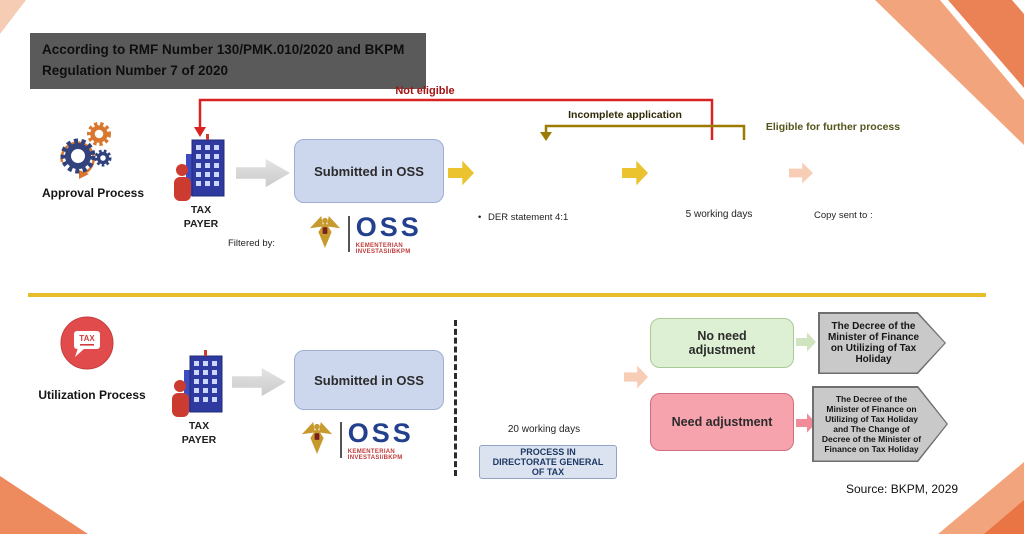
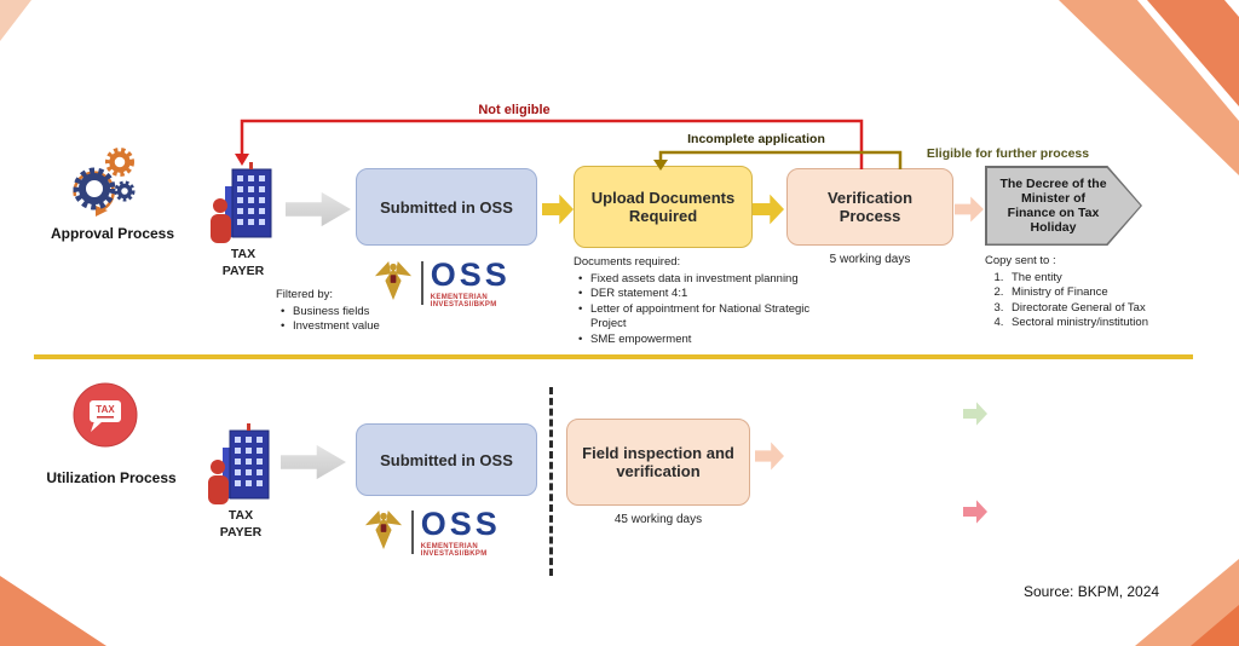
- According to RMF Number 130/PMK.010/2020 and BKPM Regulation Number 7 of 2020
  Approval Process
  TAX
  PAYER
  Submitted in OSS
  OSS
  Filtered by:
+ Business fields
+ Investment value
+ Upload Documents Required
+ Documents required:
+ Fixed assets data in investment planning
  DER statement 4:1
+ Letter of appointment for National Strategic Project
+ SME empowerment
+ Verification Process
  5 working days
+ The Decree of the Minister of Finance on Tax Holiday
  Copy sent to :
+ The entity
+ Ministry of Finance
+ Directorate General of Tax
+ Sectoral ministry/institution
  Not eligible
  Incomplete application
  Eligible for further process
  TAX
  Utilization Process
  TAX
  PAYER
  Submitted in OSS
  OSS
+ Field inspection and verification
- 20 working days
+ 45 working days
- PROCESS IN DIRECTORATE GENERAL OF TAX
- No need adjustment
- Need adjustment
- The Decree of the Minister of Finance on Utilizing of Tax Holiday
- The Decree of the Minister of Finance on Utilizing of Tax Holiday and The Change of Decree of the Minister of Finance on Tax Holiday
- Source: BKPM, 2029
+ Source: BKPM, 2024
